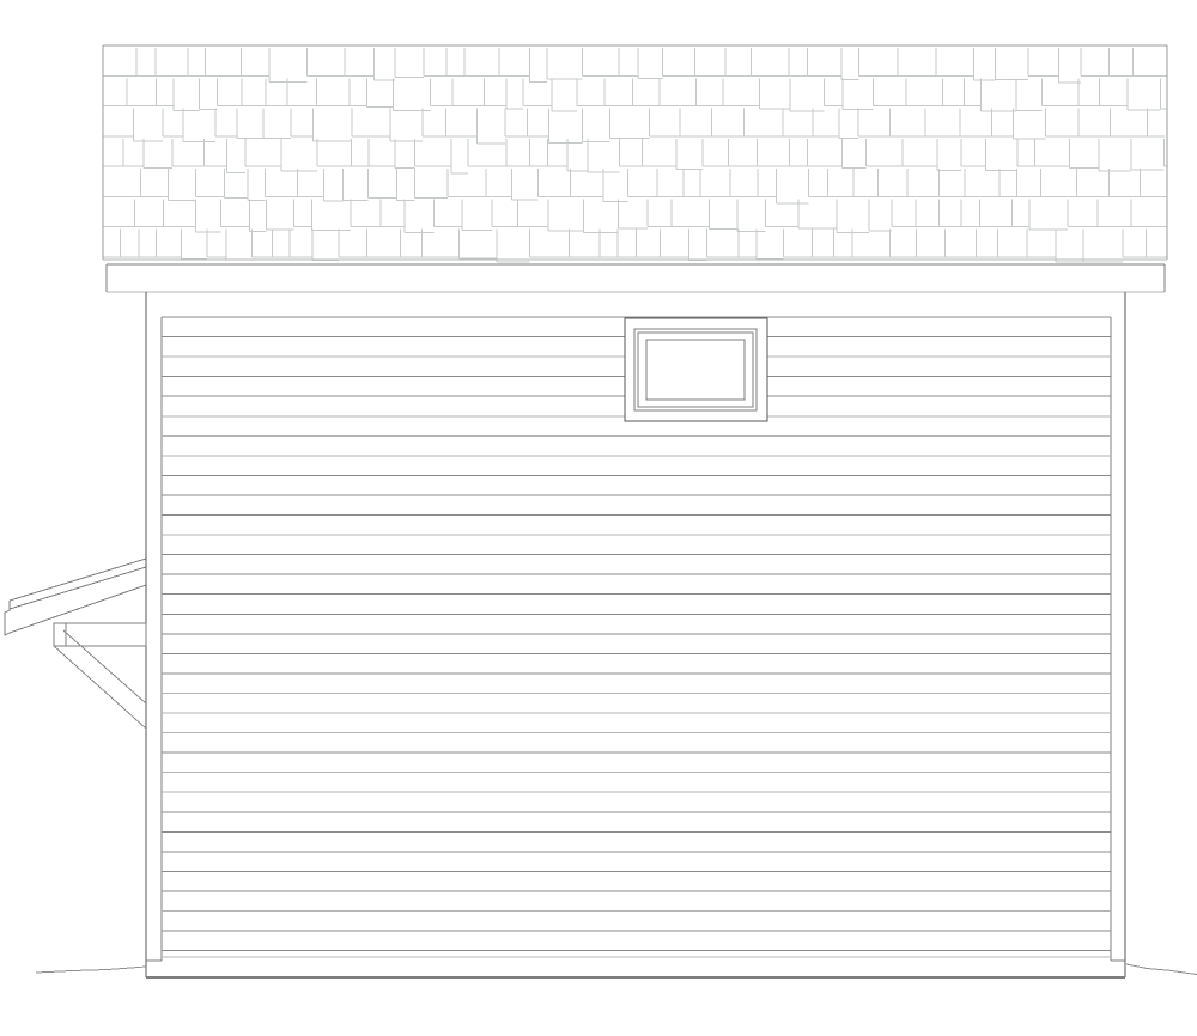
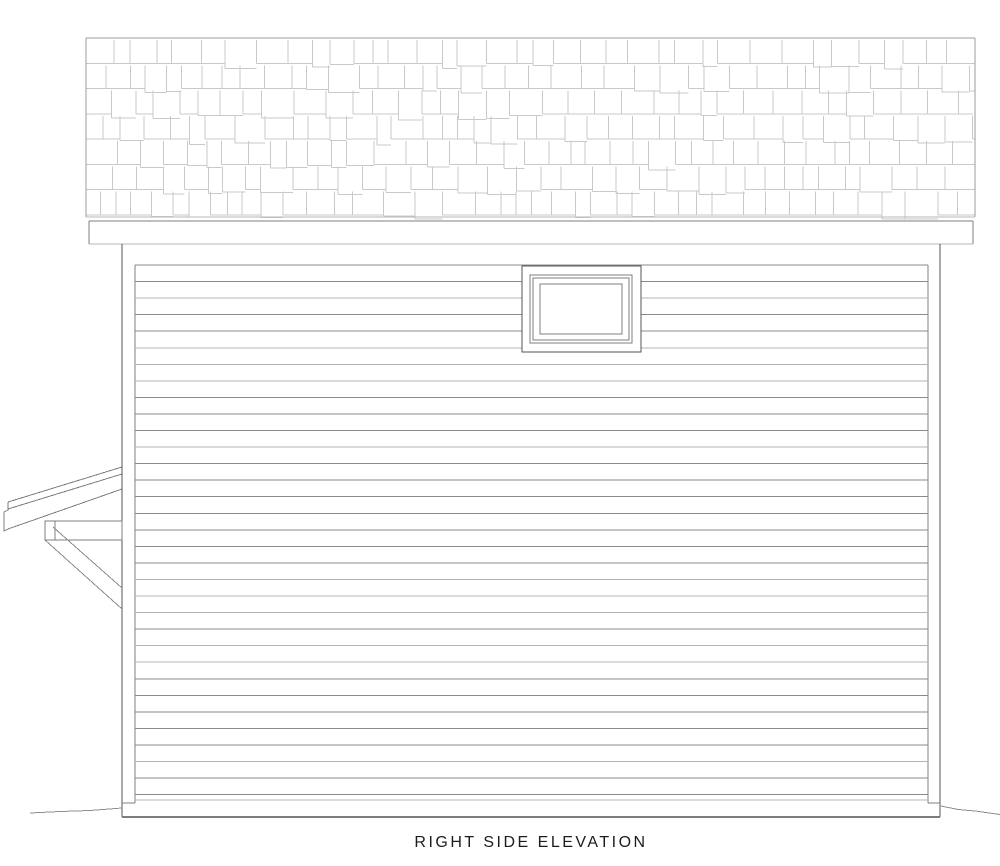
+ RIGHT SIDE ELEVATION
